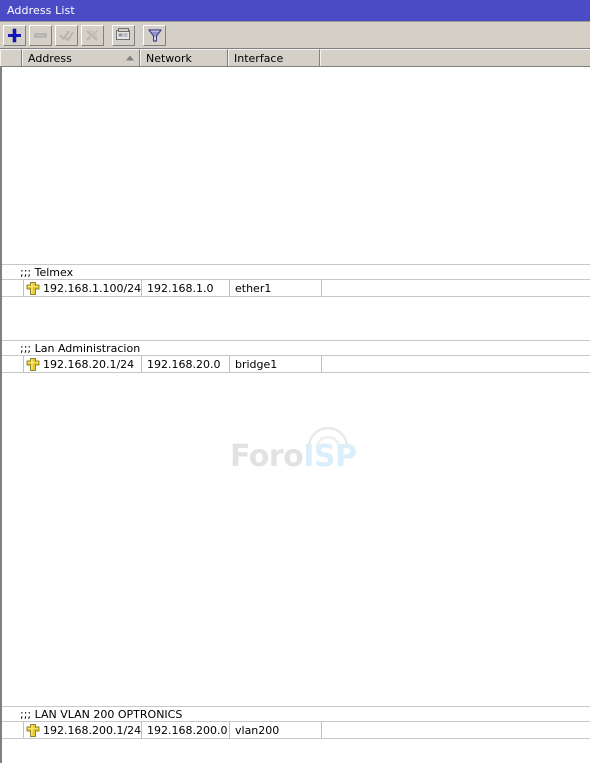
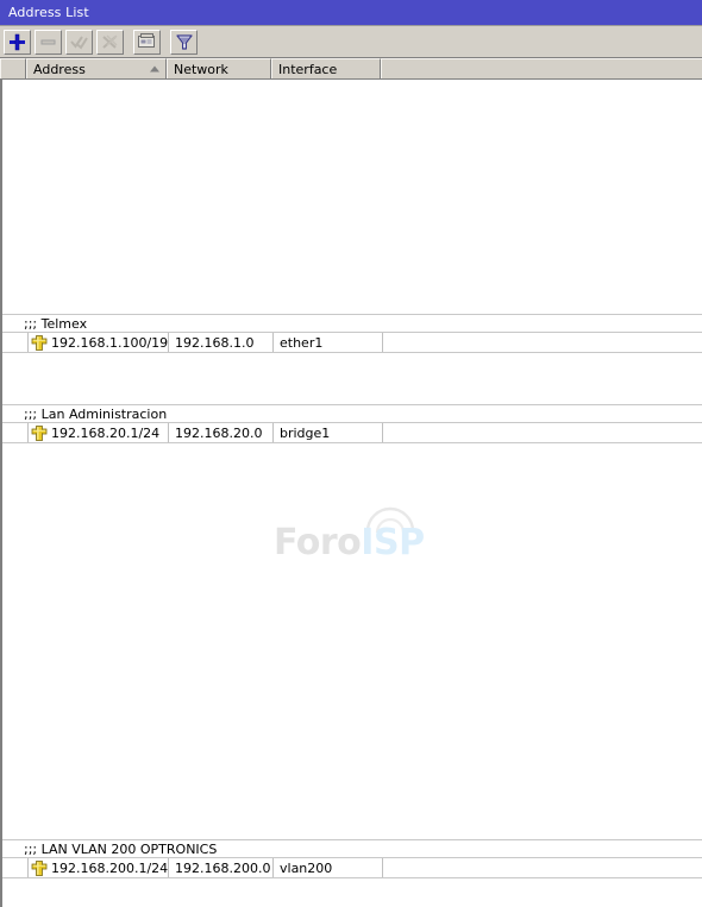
  Address List
  Address
  Network
  Interface
  ;;; Telmex
- 192.168.1.100/24
+ 192.168.1.100/19
  192.168.1.0
  ether1
  ;;; Lan Administracion
  192.168.20.1/24
  192.168.20.0
  bridge1
  ;;; LAN VLAN 200 OPTRONICS
  192.168.200.1/24
  192.168.200.0
  vlan200
  ForoISP
